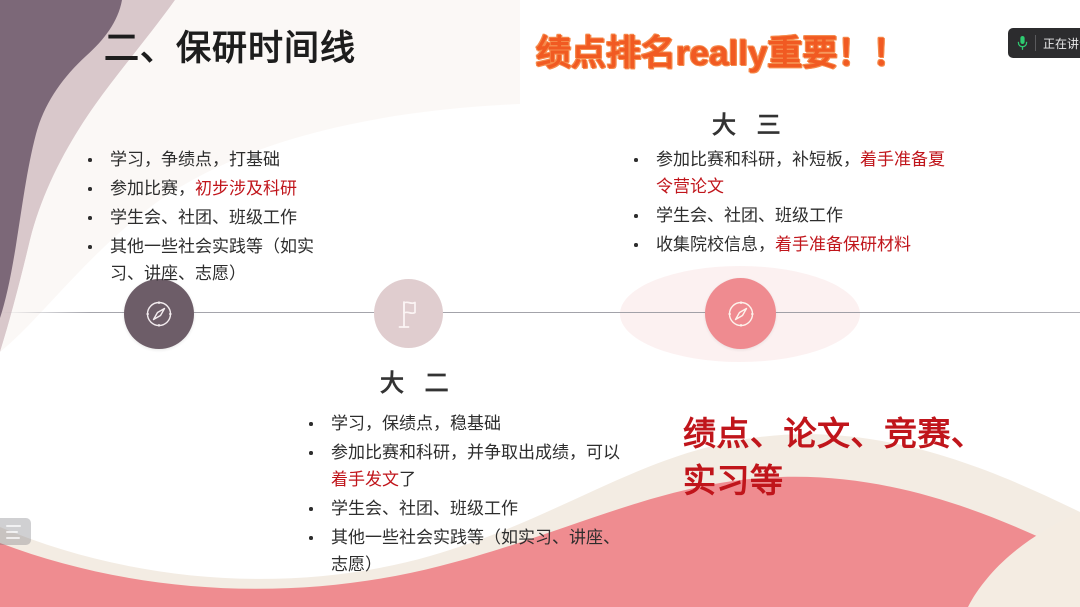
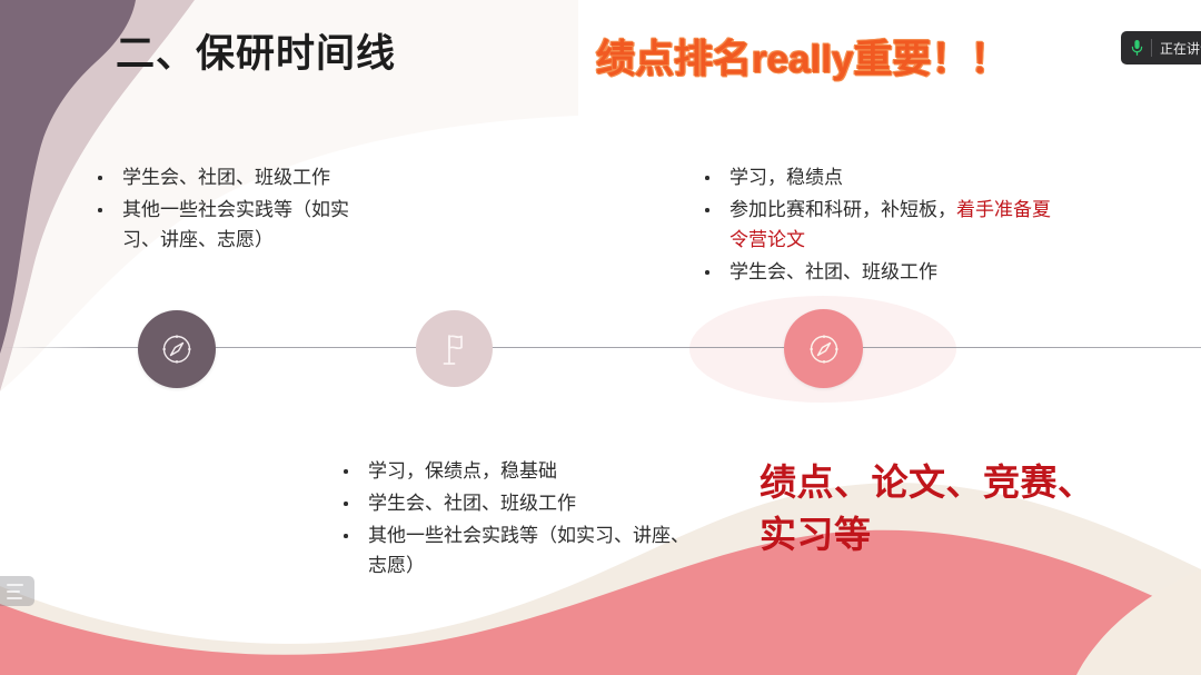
  二、保研时间线
  绩点排名really重要！！
- 大 二
- 大 三
- 学习，争绩点，打基础
- 参加比赛，初步涉及科研
  学生会、社团、班级工作
  其他一些社会实践等（如实习、讲座、志愿）
  学习，保绩点，稳基础
- 参加比赛和科研，并争取出成绩，可以着手发文了
  学生会、社团、班级工作
  其他一些社会实践等（如实习、讲座、志愿）
+ 学习，稳绩点
  参加比赛和科研，补短板，着手准备夏令营论文
  学生会、社团、班级工作
- 收集院校信息，着手准备保研材料
  绩点、论文、竞赛、实习等
  正在讲
